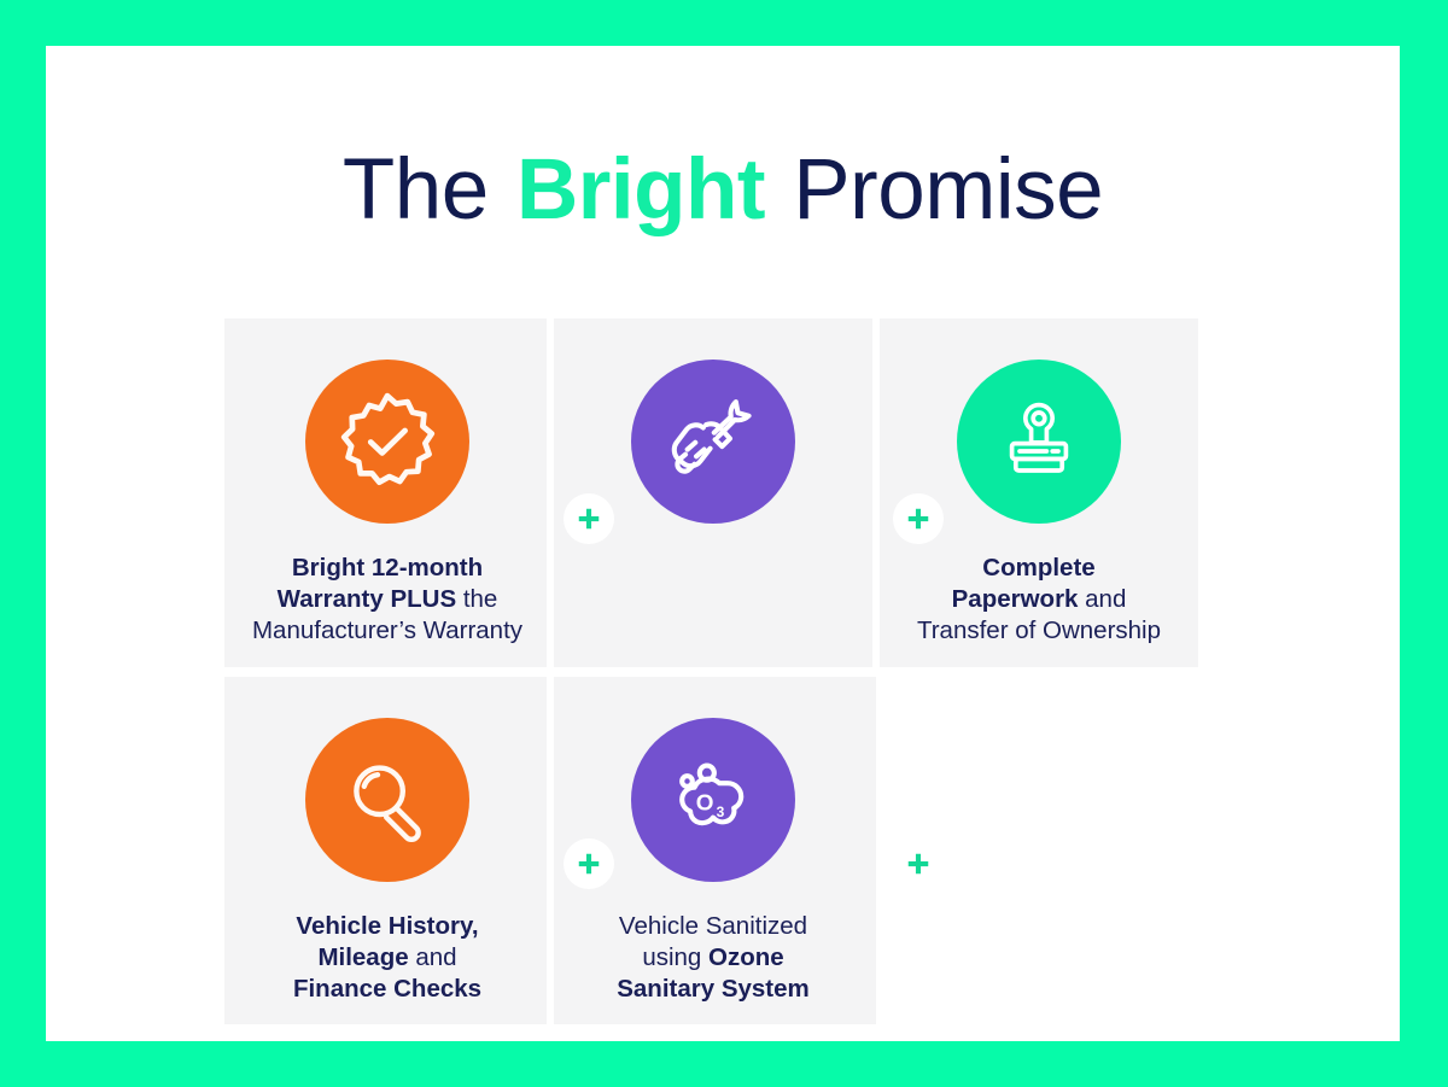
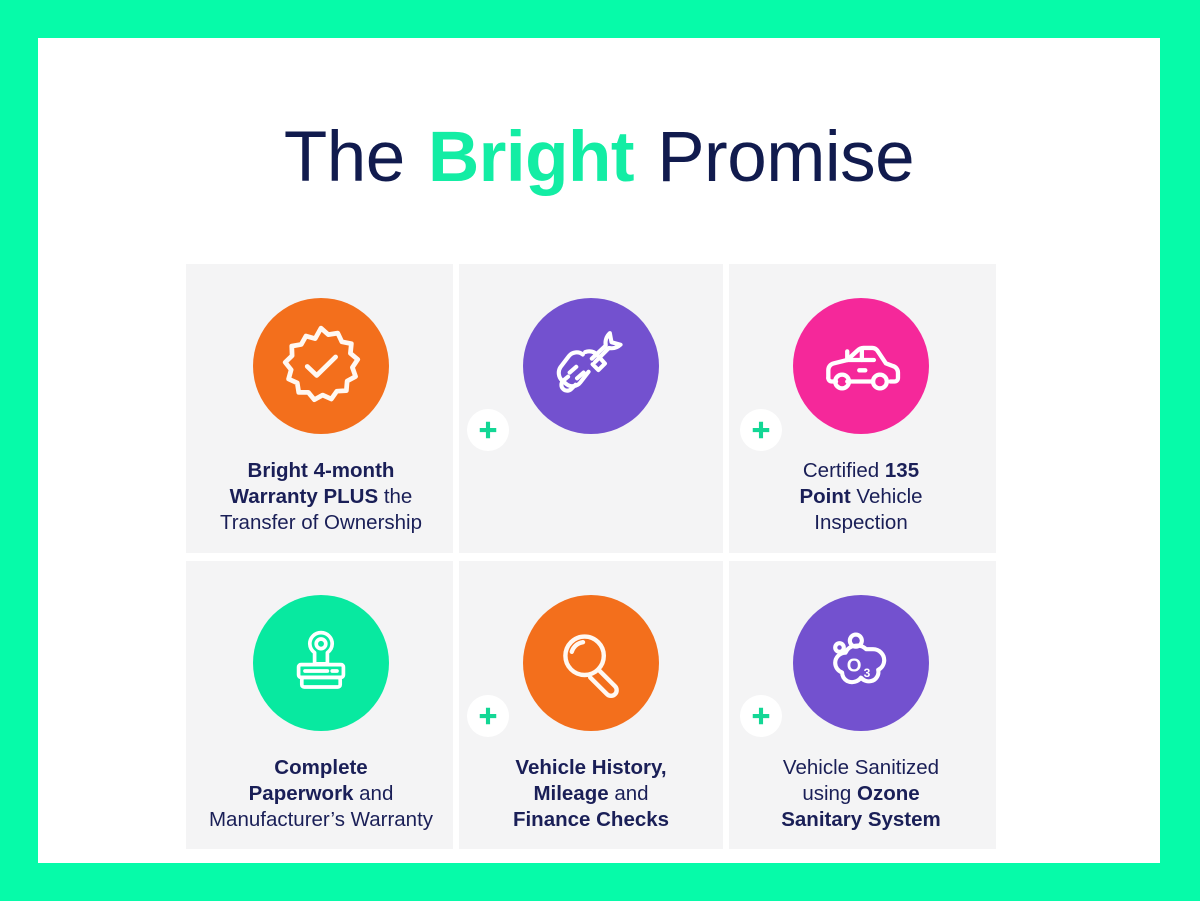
  The Bright Promise
- Bright 12-month
+ Bright 4-month
  Warranty PLUS the
- Manufacturer’s Warranty
+ Transfer of Ownership
+ Certified 135
+ Point Vehicle
+ Inspection
  Complete
  Paperwork and
- Transfer of Ownership
+ Manufacturer’s Warranty
  Vehicle History,
  Mileage and
  Finance Checks
  O
  3
  Vehicle Sanitized
  using Ozone
  Sanitary System
